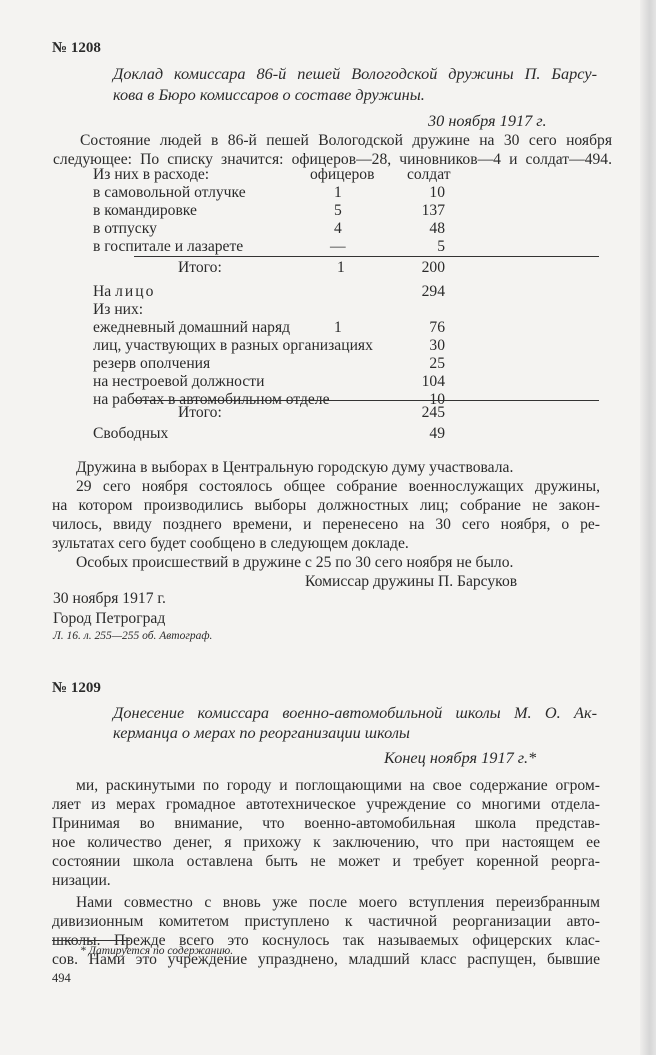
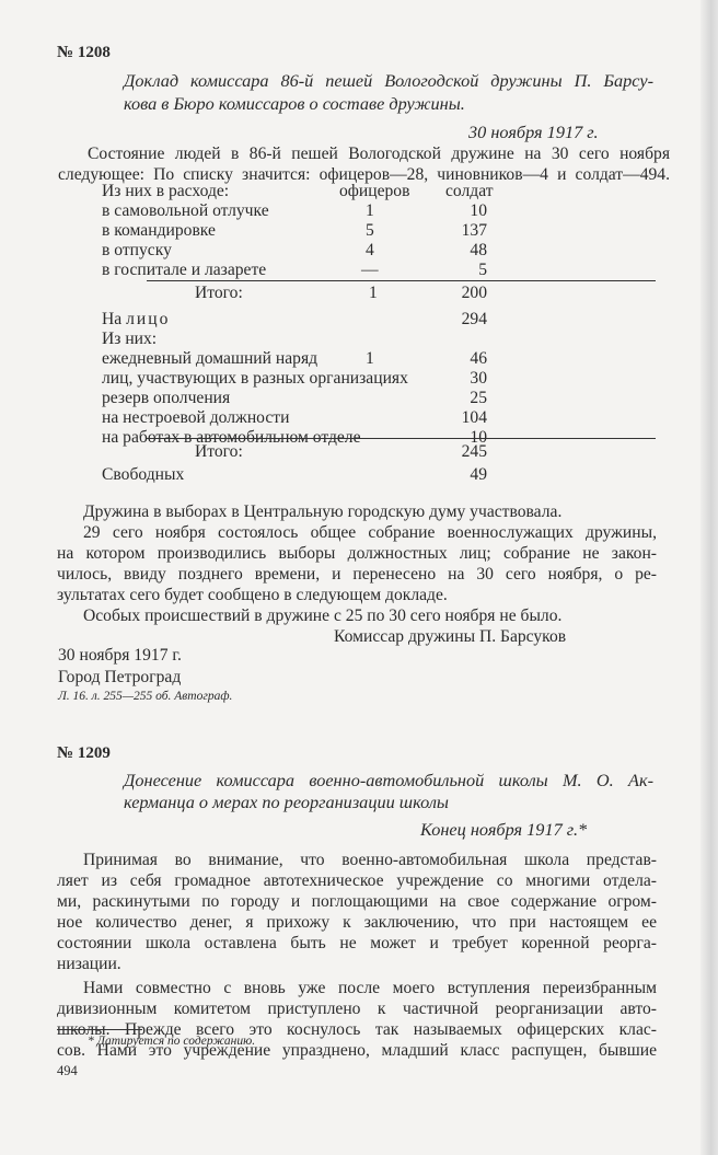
  № 1208
  Доклад комиссара 86-й пешей Вологодской дружины П. Барсу-
  кова в Бюро комиссаров о составе дружины.
  30 ноября 1917 г.
  Состояние людей в 86-й пешей Вологодской дружине на 30 сего ноября
  следующее: По списку значится: офицеров—28, чиновников—4 и солдат—494.
  Из них в расходе:
  офицеров
  солдат
  в самовольной отлучке
  1
  10
  в командировке
  5
  137
  в отпуску
  4
  48
  в госпитале и лазарете
  —
  5
  Итого:
  1
  200
  На лицо
  294
  Из них:
  ежедневный домашний наряд
  1
- 76
+ 46
  лиц, участвующих в разных организациях
  30
  резерв ополчения
  25
  на нестроевой должности
  104
  Итого:
  245
  Свободных
  49
  Дружина в выборах в Центральную городскую думу участвовала.
  29 сего ноября состоялось общее собрание военнослужащих дружины,
  на котором производились выборы должностных лиц; собрание не закон-
  чилось, ввиду позднего времени, и перенесено на 30 сего ноября, о ре-
  зультатах сего будет сообщено в следующем докладе.
  Особых происшествий в дружине с 25 по 30 сего ноября не было.
  Комиссар дружины П. Барсуков
  30 ноября 1917 г.
  Город Петроград
  Л. 16. л. 255—255 об. Автограф.
  № 1209
  Донесение комиссара военно-автомобильной школы М. О. Ак-
  керманца о мерах по реорганизации школы
  Конец ноября 1917 г.*
- ми, раскинутыми по городу и поглощающими на свое содержание огром-
+ Принимая во внимание, что военно-автомобильная школа представ-
- ляет из мерах громадное автотехническое учреждение со многими отдела-
+ ляет из себя громадное автотехническое учреждение со многими отдела-
- Принимая во внимание, что военно-автомобильная школа представ-
+ ми, раскинутыми по городу и поглощающими на свое содержание огром-
  ное количество денег, я прихожу к заключению, что при настоящем ее
  состоянии школа оставлена быть не может и требует коренной реорга-
  низации.
  Нами совместно с вновь уже после моего вступления переизбранным
  дивизионным комитетом приступлено к частичной реорганизации авто-
  ежде всего это коснулось так называемых офицерских клас-
  сов. Нами это учреждение упразднено, младший класс распущен, бывшие
  * Датируется по содержанию.
  494
